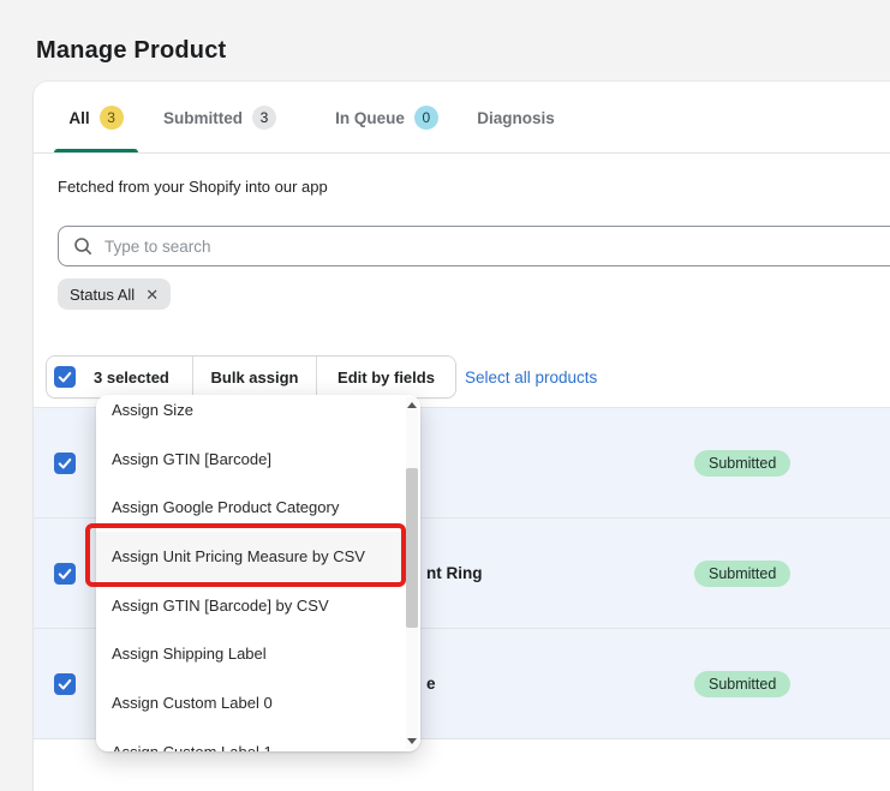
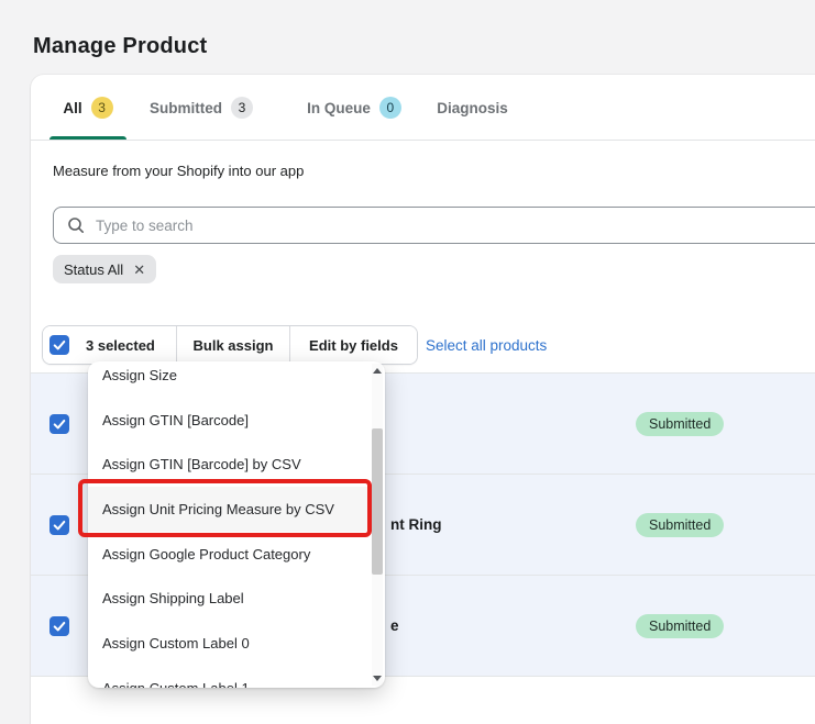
  Manage Product
  All
  3
  Submitted
  3
  In Queue
  0
  Diagnosis
- Fetched from your Shopify into our app
+ Measure from your Shopify into our app
  Type to search
  Status All
  ✕
  3 selected
  Bulk assign
  Edit by fields
  Select all products
  Submitted
  nt Ring
  Submitted
  e
  Submitted
  Assign Size
  Assign GTIN [Barcode]
- Assign Google Product Category
+ Assign GTIN [Barcode] by CSV
  Assign Unit Pricing Measure by CSV
- Assign GTIN [Barcode] by CSV
+ Assign Google Product Category
  Assign Shipping Label
  Assign Custom Label 0
